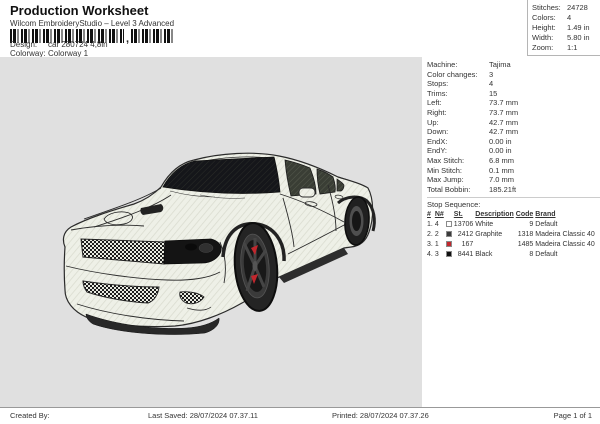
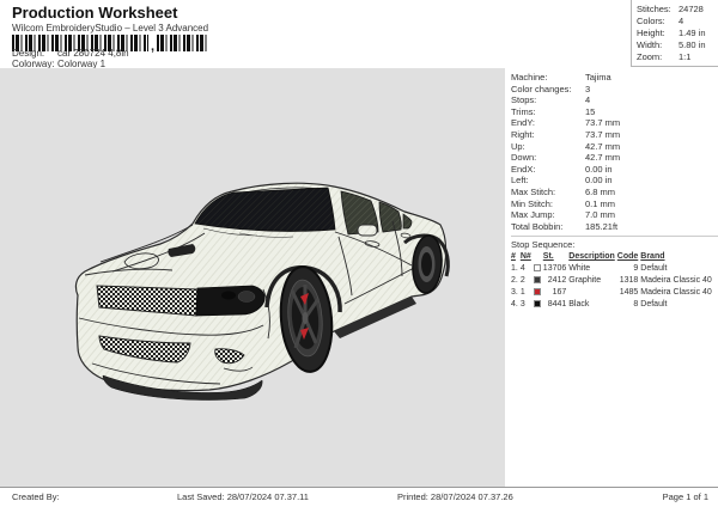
  Production Worksheet
  Wilcom EmbroideryStudio – Level 3 Advanced
  ,
  Design: car 280724 4,8in
  Colorway: Colorway 1
  Stitches:
  24728
  Colors:
  4
  Height:
  1.49 in
  Width:
  5.80 in
  Zoom:
  1:1
  Machine:
  Tajima
  Color changes:
  3
  Stops:
  4
  Trims:
  15
- Left:
+ EndY:
  73.7 mm
  Right:
  73.7 mm
  Up:
  42.7 mm
  Down:
  42.7 mm
  EndX:
  0.00 in
- EndY:
+ Left:
  0.00 in
  Max Stitch:
  6.8 mm
  Min Stitch:
  0.1 mm
  Max Jump:
  7.0 mm
  Total Bobbin:
  185.21ft
  Stop Sequence:
  Created By:
  Last Saved: 28/07/2024 07.37.11
  Printed: 28/07/2024 07.37.26
  Page 1 of 1
